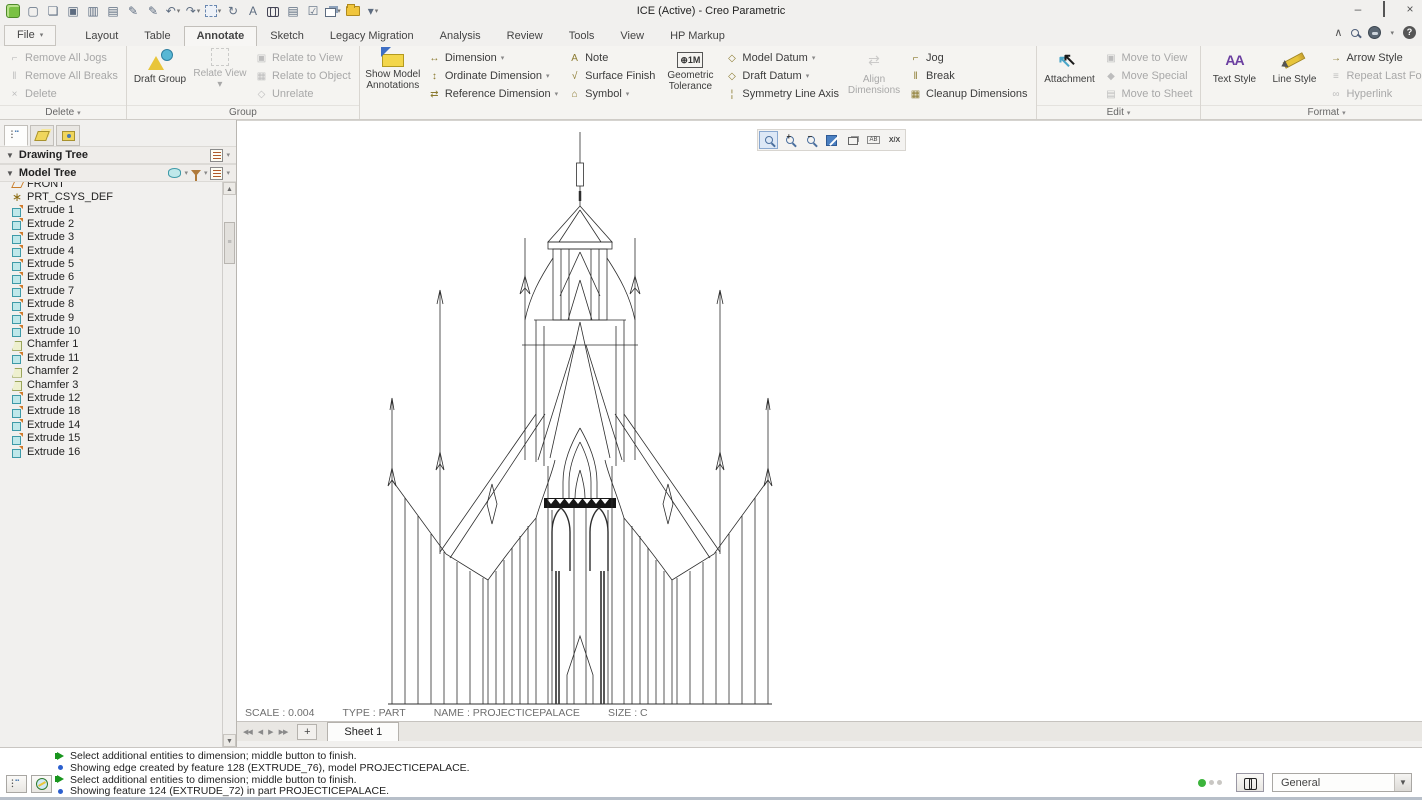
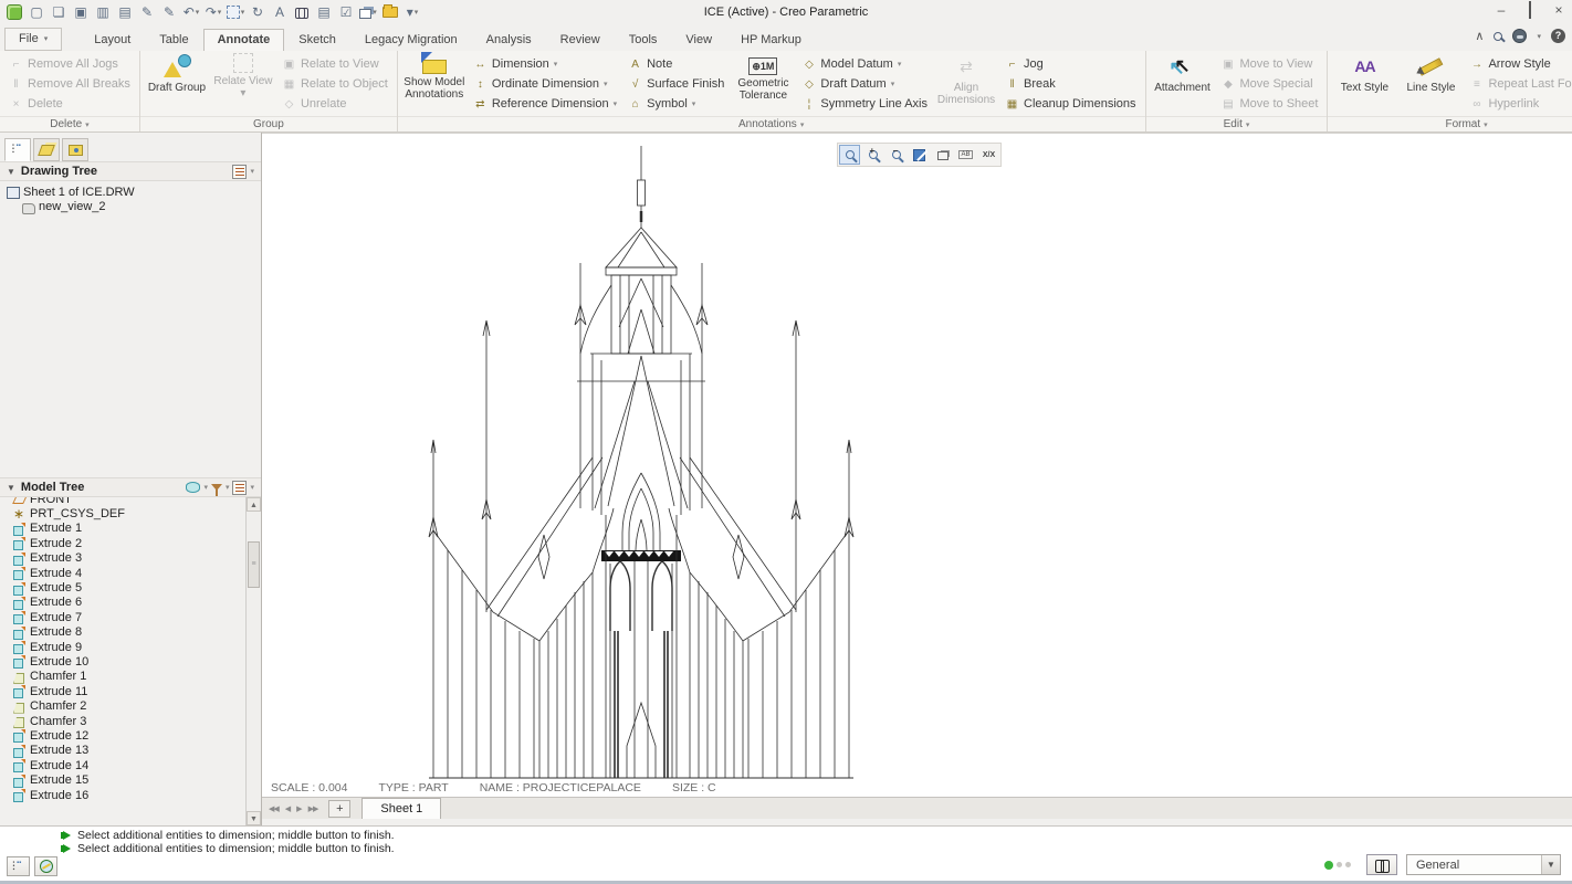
  ▢
  ❏
  ▣
  ▥
  ▤
  ✎
  ✎
  ↶
  ↷
  ↻
  A
  ▤
  ☑
  ▾
  ICE (Active) - Creo Parametric
  –
  ×
  File
  Layout
  Table
  Annotate
  Sketch
  Legacy Migration
  Analysis
  Review
  Tools
  View
  HP Markup
  ∧
  ?
  ⌐
  Remove All Jogs
  ‖
  Remove All Breaks
  ×
  Delete
  Delete
  Draft Group
  Relate View ▾
  ▣
  Relate to View
  ▦
  Relate to Object
  ◇
  Unrelate
  Group
  Show Model Annotations
  ↔
  Dimension
  ↕
  Ordinate Dimension
  ⇄
  Reference Dimension
  A
  Note
  √
  Surface Finish
  ⌂
  Symbol
  ⊕1M
  Geometric Tolerance
  ◇
  Model Datum
  ◇
  Draft Datum
  ¦
  Symmetry Line Axis
  ⇄
  Align Dimensions
  ⌐
  Jog
  ‖
  Break
  ▦
  Cleanup Dimensions
+ Annotations
  ↖
  Attachment
  ▣
  Move to View
  ◆
  Move Special
  ▤
  Move to Sheet
  Edit
  AA
  Text Style
  Line Style
  →
  Arrow Style
  ≡
  Repeat Last Fo
  ∞
  Hyperlink
  Format
  ▼
  Drawing Tree
+ Sheet 1 of ICE.DRW
+ new_view_2
  ▼
  Model Tree
  FRONT
  PRT_CSYS_DEF
  Extrude 1
  Extrude 2
  Extrude 3
  Extrude 4
  Extrude 5
  Extrude 6
  Extrude 7
  Extrude 8
  Extrude 9
  Extrude 10
  Chamfer 1
  Extrude 11
  Chamfer 2
  Chamfer 3
  Extrude 12
- Extrude 18
+ Extrude 13
  Extrude 14
  Extrude 15
  Extrude 16
  SCALE : 0.004
  TYPE : PART
  NAME : PROJECTICEPALACE
  SIZE : C
  +
  Sheet 1
  Select additional entities to dimension; middle button to finish.
- Showing edge created by feature 128 (EXTRUDE_76), model PROJECTICEPALACE.
  Select additional entities to dimension; middle button to finish.
- Showing feature 124 (EXTRUDE_72) in part PROJECTICEPALACE.
  General
  ▼
